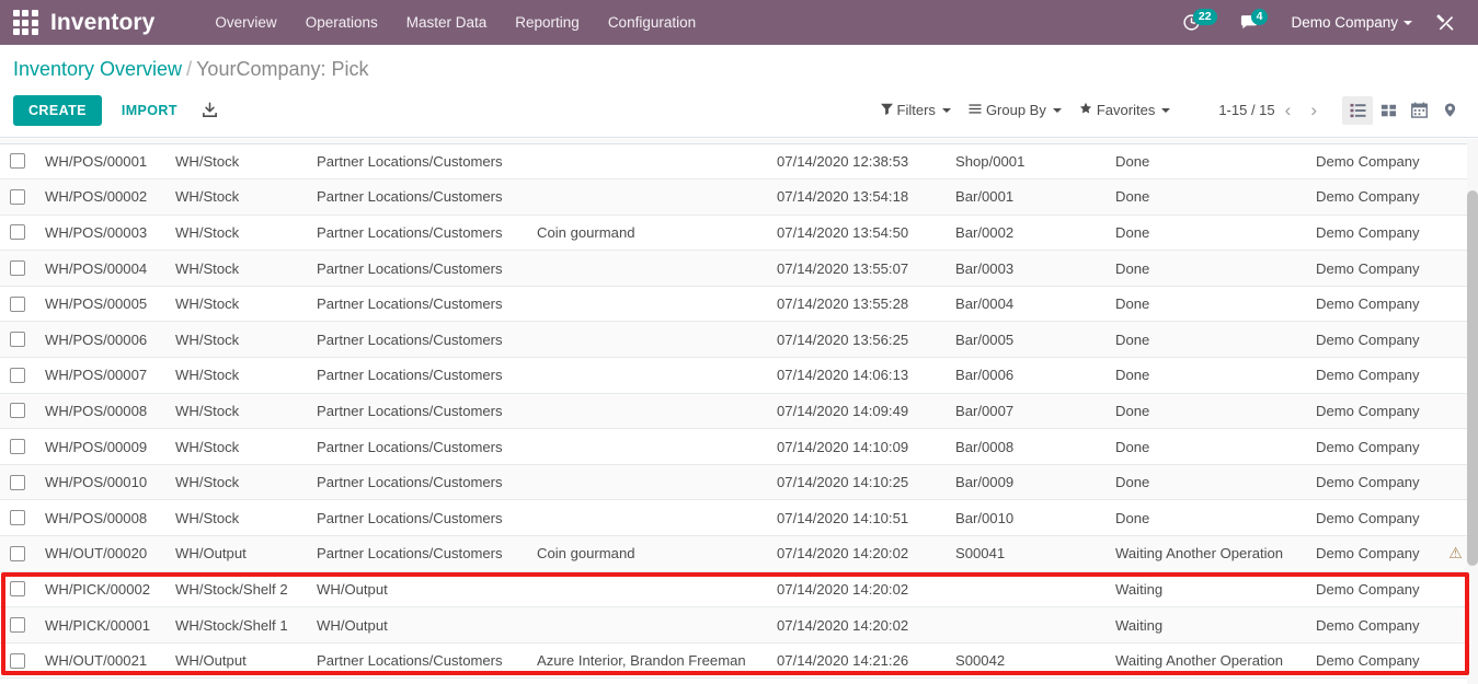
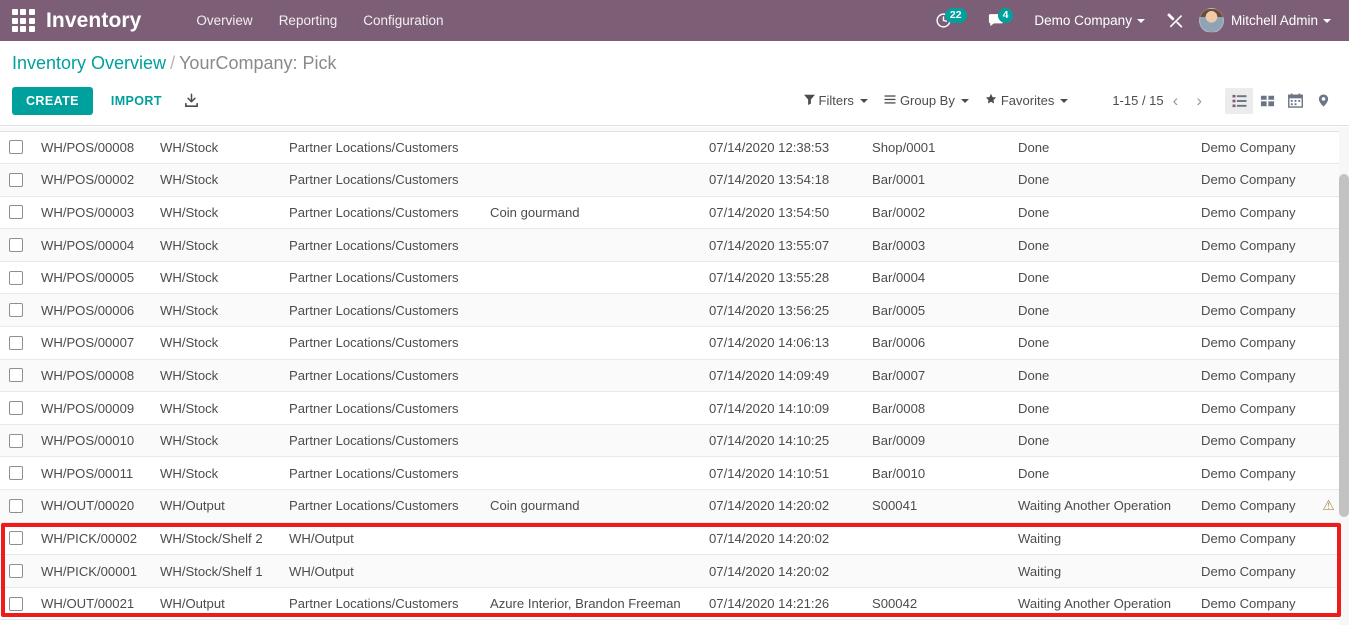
  Inventory
  Overview
- Operations
- Master Data
  Reporting
  Configuration
  22
  4
  Demo Company
+ Mitchell Admin
  Inventory Overview / YourCompany: Pick
  CREATE
  IMPORT
  Filters
  Group By
  Favorites
  1-15 / 15
  ‹
  ›
- 	WH/POS/00001	WH/Stock	Partner Locations/Customers		07/14/2020 12:38:53	Shop/0001	Done	Demo Company
+ 	WH/POS/00008	WH/Stock	Partner Locations/Customers		07/14/2020 12:38:53	Shop/0001	Done	Demo Company
  	WH/POS/00002	WH/Stock	Partner Locations/Customers		07/14/2020 13:54:18	Bar/0001	Done	Demo Company
  	WH/POS/00003	WH/Stock	Partner Locations/Customers	Coin gourmand	07/14/2020 13:54:50	Bar/0002	Done	Demo Company
  	WH/POS/00004	WH/Stock	Partner Locations/Customers		07/14/2020 13:55:07	Bar/0003	Done	Demo Company
  	WH/POS/00005	WH/Stock	Partner Locations/Customers		07/14/2020 13:55:28	Bar/0004	Done	Demo Company
  	WH/POS/00006	WH/Stock	Partner Locations/Customers		07/14/2020 13:56:25	Bar/0005	Done	Demo Company
  	WH/POS/00007	WH/Stock	Partner Locations/Customers		07/14/2020 14:06:13	Bar/0006	Done	Demo Company
  	WH/POS/00008	WH/Stock	Partner Locations/Customers		07/14/2020 14:09:49	Bar/0007	Done	Demo Company
  	WH/POS/00009	WH/Stock	Partner Locations/Customers		07/14/2020 14:10:09	Bar/0008	Done	Demo Company
  	WH/POS/00010	WH/Stock	Partner Locations/Customers		07/14/2020 14:10:25	Bar/0009	Done	Demo Company
- 	WH/POS/00008	WH/Stock	Partner Locations/Customers		07/14/2020 14:10:51	Bar/0010	Done	Demo Company
+ 	WH/POS/00011	WH/Stock	Partner Locations/Customers		07/14/2020 14:10:51	Bar/0010	Done	Demo Company
  	WH/OUT/00020	WH/Output	Partner Locations/Customers	Coin gourmand	07/14/2020 14:20:02	S00041	Waiting Another Operation	Demo Company	⚠
  	WH/PICK/00002	WH/Stock/Shelf 2	WH/Output		07/14/2020 14:20:02		Waiting	Demo Company
  	WH/PICK/00001	WH/Stock/Shelf 1	WH/Output		07/14/2020 14:20:02		Waiting	Demo Company
  	WH/OUT/00021	WH/Output	Partner Locations/Customers	Azure Interior, Brandon Freeman	07/14/2020 14:21:26	S00042	Waiting Another Operation	Demo Company
